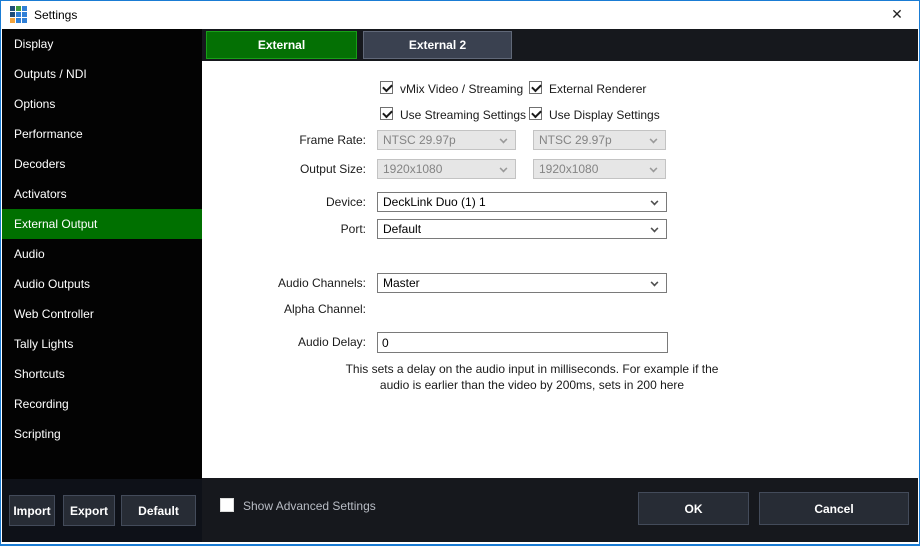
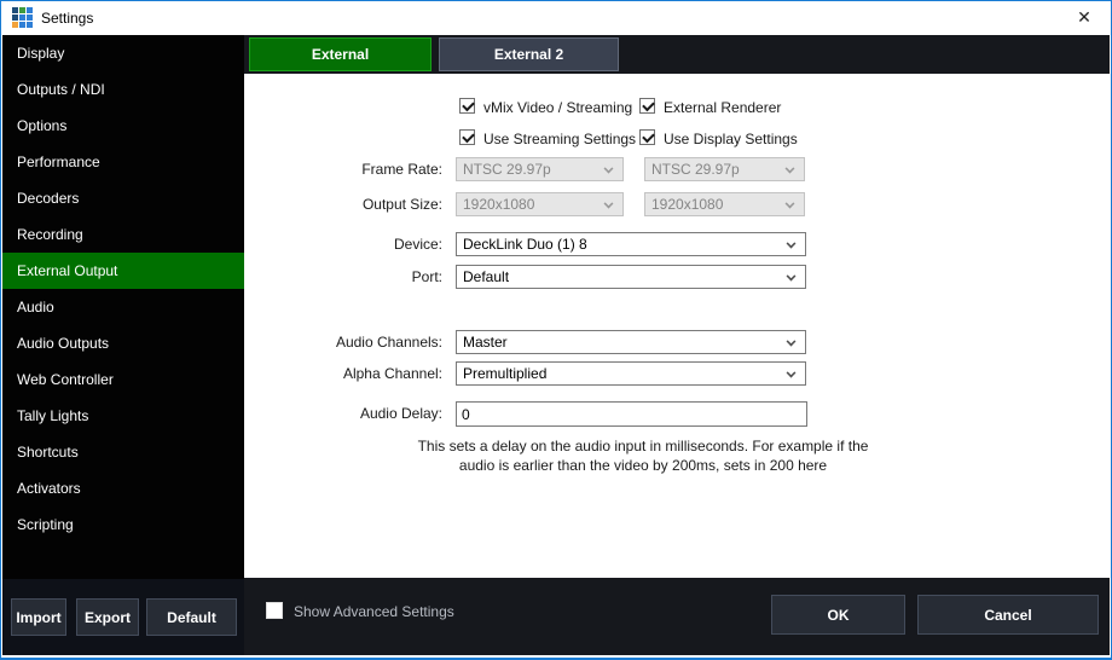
  Settings
  ✕
  Display
  Outputs / NDI
  Options
  Performance
  Decoders
- Activators
+ Recording
  External Output
  Audio
  Audio Outputs
  Web Controller
  Tally Lights
  Shortcuts
- Recording
+ Activators
  Scripting
  Import
  Export
  Default
  External
  External 2
  vMix Video / Streaming
  External Renderer
  Use Streaming Settings
  Use Display Settings
  Frame Rate:
  NTSC 29.97p
  NTSC 29.97p
  Output Size:
  1920x1080
  1920x1080
  Device:
- DeckLink Duo (1) 1
+ DeckLink Duo (1) 8
  Port:
  Default
  Audio Channels:
  Master
  Alpha Channel:
+ Premultiplied
  Audio Delay:
  0
  This sets a delay on the audio input in milliseconds. For example if the audio is earlier than the video by 200ms, sets in 200 here
  Show Advanced Settings
  OK
  Cancel
